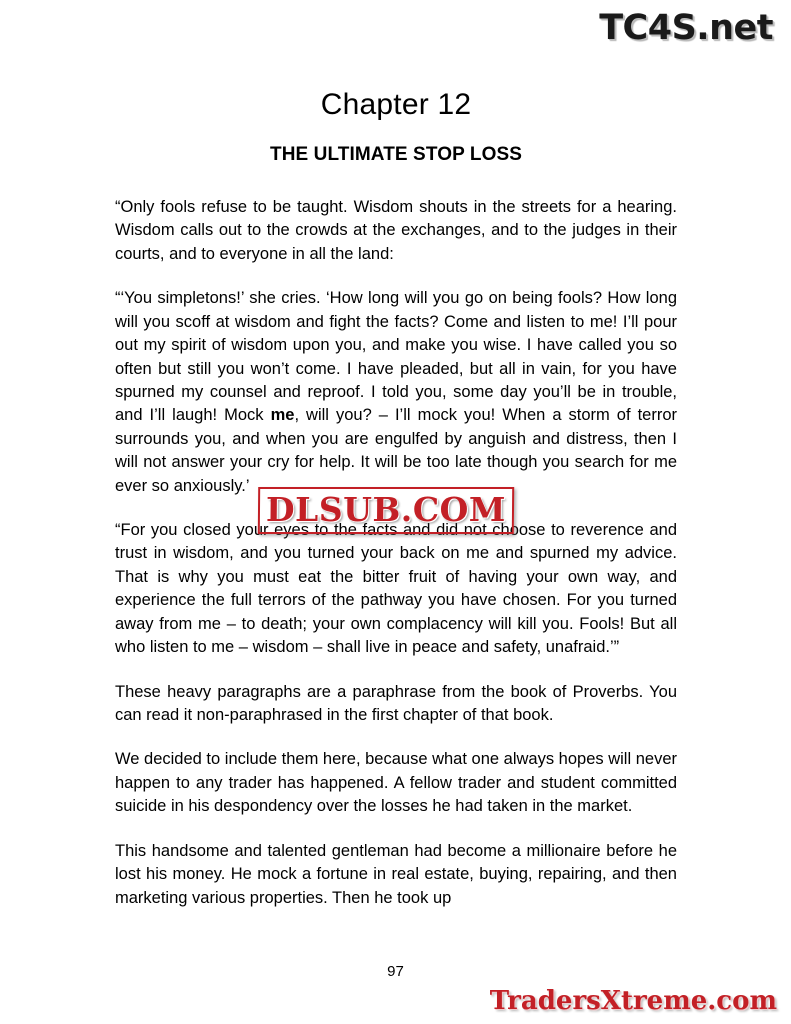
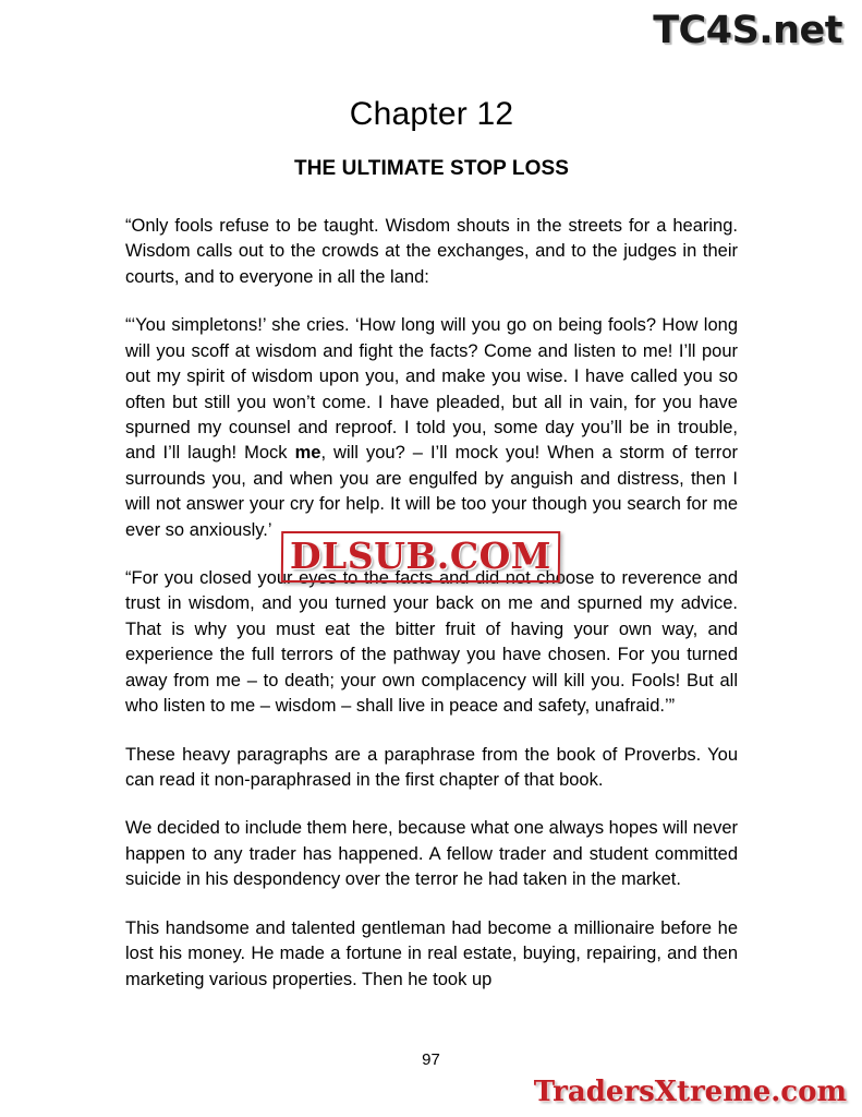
  TC4S.net
  Chapter 12
  THE ULTIMATE STOP LOSS
  “Only fools refuse to be taught. Wisdom shouts in the streets for a hearing. Wisdom calls out to the crowds at the exchanges, and to the judges in their courts, and to everyone in all the land:
- “‘You simpletons!’ she cries. ‘How long will you go on being fools? How long will you scoff at wisdom and fight the facts? Come and listen to me! I’ll pour out my spirit of wisdom upon you, and make you wise. I have called you so often but still you won’t come. I have pleaded, but all in vain, for you have spurned my counsel and reproof. I told you, some day you’ll be in trouble, and I’ll laugh! Mock me, will you? – I’ll mock you! When a storm of terror surrounds you, and when you are engulfed by anguish and distress, then I will not answer your cry for help. It will be too late though you search for me ever so anxiously.’
+ “‘You simpletons!’ she cries. ‘How long will you go on being fools? How long will you scoff at wisdom and fight the facts? Come and listen to me! I’ll pour out my spirit of wisdom upon you, and make you wise. I have called you so often but still you won’t come. I have pleaded, but all in vain, for you have spurned my counsel and reproof. I told you, some day you’ll be in trouble, and I’ll laugh! Mock me, will you? – I’ll mock you! When a storm of terror surrounds you, and when you are engulfed by anguish and distress, then I will not answer your cry for help. It will be too your though you search for me ever so anxiously.’
  “For you closed your eyes to the facts and did not choose to reverence and trust in wisdom, and you turned your back on me and spurned my advice. That is why you must eat the bitter fruit of having your own way, and experience the full terrors of the pathway you have chosen. For you turned away from me – to death; your own complacency will kill you. Fools! But all who listen to me – wisdom – shall live in peace and safety, unafraid.’”
  These heavy paragraphs are a paraphrase from the book of Proverbs. You can read it non-paraphrased in the first chapter of that book.
- We decided to include them here, because what one always hopes will never happen to any trader has happened. A fellow trader and student committed suicide in his despondency over the losses he had taken in the market.
+ We decided to include them here, because what one always hopes will never happen to any trader has happened. A fellow trader and student committed suicide in his despondency over the terror he had taken in the market.
- This handsome and talented gentleman had become a millionaire before he lost his money. He mock a fortune in real estate, buying, repairing, and then marketing various properties. Then he took up
+ This handsome and talented gentleman had become a millionaire before he lost his money. He made a fortune in real estate, buying, repairing, and then marketing various properties. Then he took up
  DLSUB.COM
  97
  TradersXtreme.com
